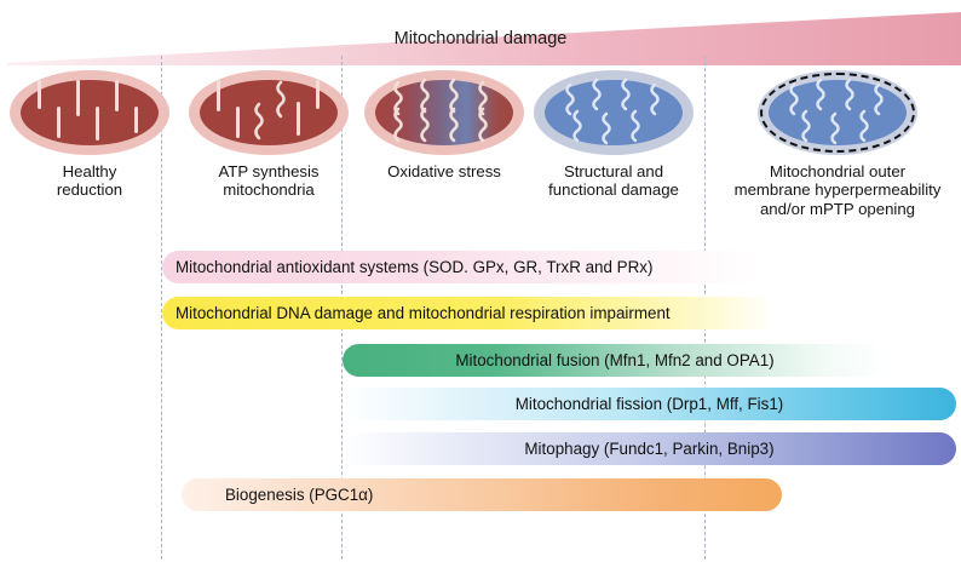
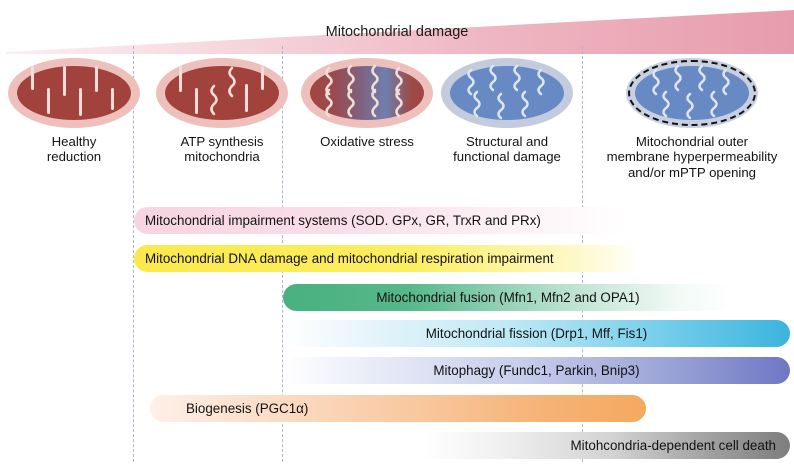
  Mitochondrial damage
  Healthy
  reduction
  ATP synthesis
  mitochondria
  Oxidative stress
  Structural and
  functional damage
  Mitochondrial outer
  membrane hyperpermeability
  and/or mPTP opening
- Mitochondrial antioxidant systems (SOD. GPx, GR, TrxR and PRx)
+ Mitochondrial impairment systems (SOD. GPx, GR, TrxR and PRx)
  Mitochondrial DNA damage and mitochondrial respiration impairment
  Mitochondrial fusion (Mfn1, Mfn2 and OPA1)
  Mitochondrial fission (Drp1, Mff, Fis1)
  Mitophagy (Fundc1, Parkin, Bnip3)
  Biogenesis (PGC1α)
+ Mitohcondria-dependent cell death
